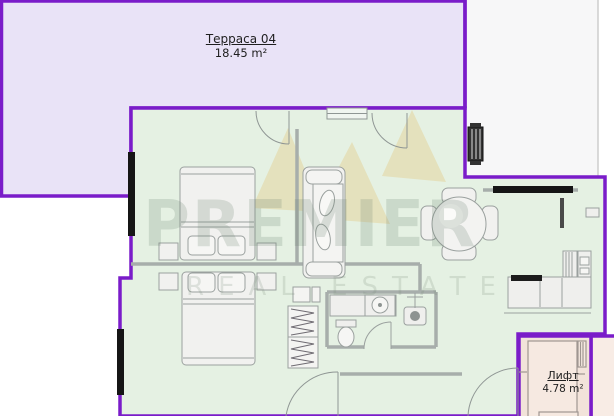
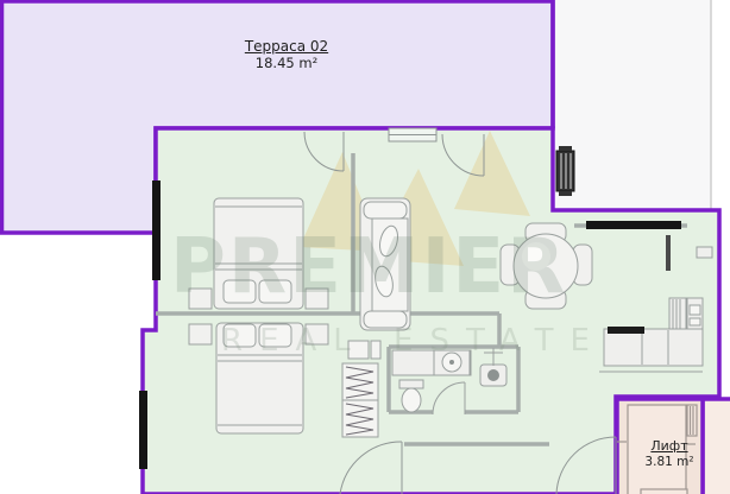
  PREMIER
  REAL ESTATE
- Терраса 04
+ Терраса 02
  18.45 m²
  Лифт
- 4.78 m²
+ 3.81 m²
